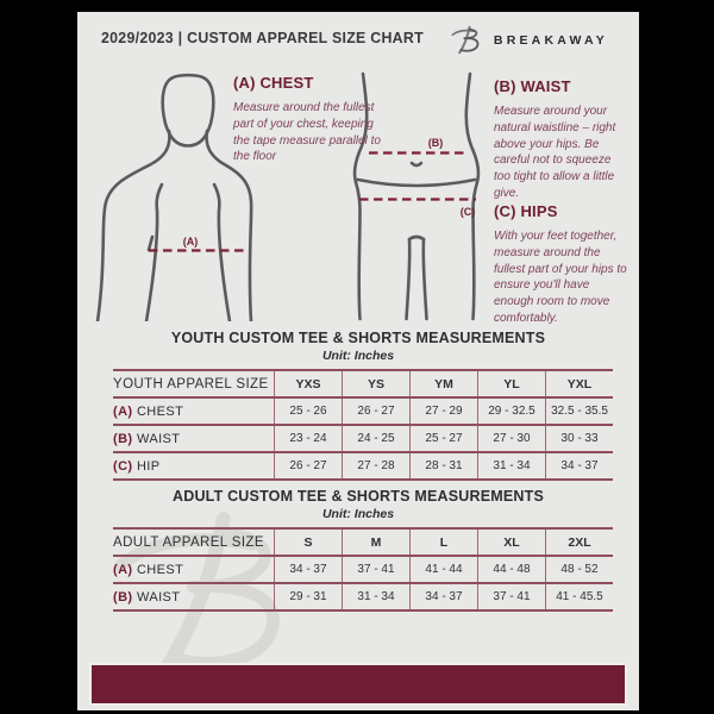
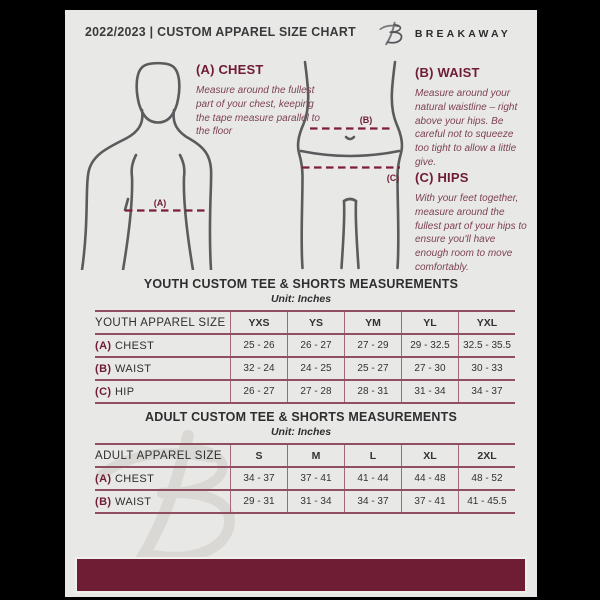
- 2029/2023 | CUSTOM APPAREL SIZE CHART
+ 2022/2023 | CUSTOM APPAREL SIZE CHART
  BREAKAWAY
  (A)
  (B)
  (C)
  (A) CHEST
  Measure around the fullest part of your chest, keeping the tape measure parallel to the floor
  (B) WAIST
  Measure around your natural waistline – right above your hips. Be careful not to squeeze too tight to allow a little give.
  (C) HIPS
  With your feet together, measure around the fullest part of your hips to ensure you'll have enough room to move comfortably.
  YOUTH CUSTOM TEE & SHORTS MEASUREMENTS
  Unit: Inches
  YOUTH APPAREL SIZE	YXS	YS	YM	YL	YXL
  (A) CHEST	25 - 26	26 - 27	27 - 29	29 - 32.5	32.5 - 35.5
- (B) WAIST	23 - 24	24 - 25	25 - 27	27 - 30	30 - 33
+ (B) WAIST	32 - 24	24 - 25	25 - 27	27 - 30	30 - 33
  (C) HIP	26 - 27	27 - 28	28 - 31	31 - 34	34 - 37
  ADULT CUSTOM TEE & SHORTS MEASUREMENTS
  Unit: Inches
  ADULT APPAREL SIZE	S	M	L	XL	2XL
  (A) CHEST	34 - 37	37 - 41	41 - 44	44 - 48	48 - 52
  (B) WAIST	29 - 31	31 - 34	34 - 37	37 - 41	41 - 45.5
